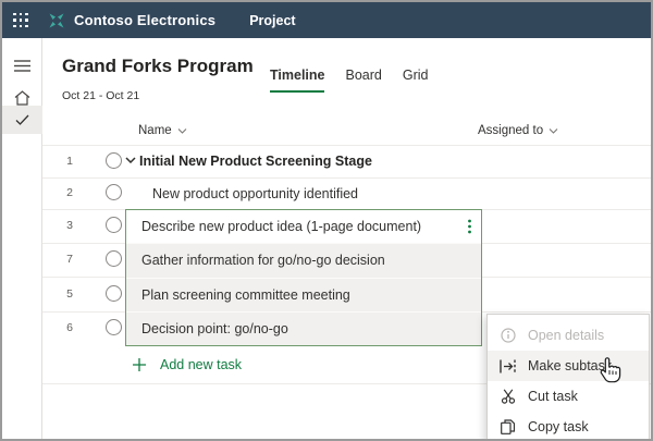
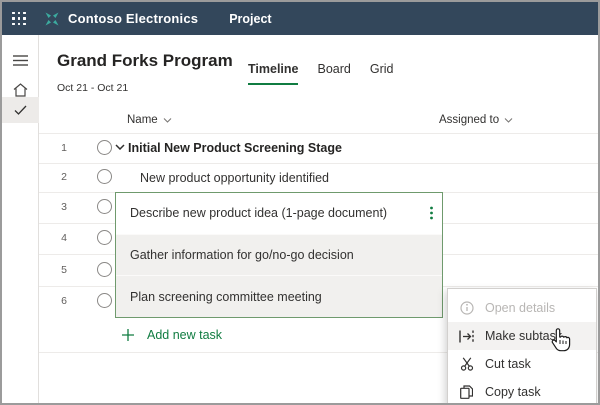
  Contoso Electronics
  Project
  Grand Forks Program
  Oct 21 - Oct 21
  Timeline
  Board
  Grid
  Name
  Assigned to
  1
  Initial New Product Screening Stage
  2
  New product opportunity identified
  3
- 7
+ 4
  5
  6
  Describe new product idea (1-page document)
  Gather information for go/no-go decision
  Plan screening committee meeting
- Decision point: go/no-go
  Add new task
  Open details
  Make subtas
  Cut task
  Copy task
